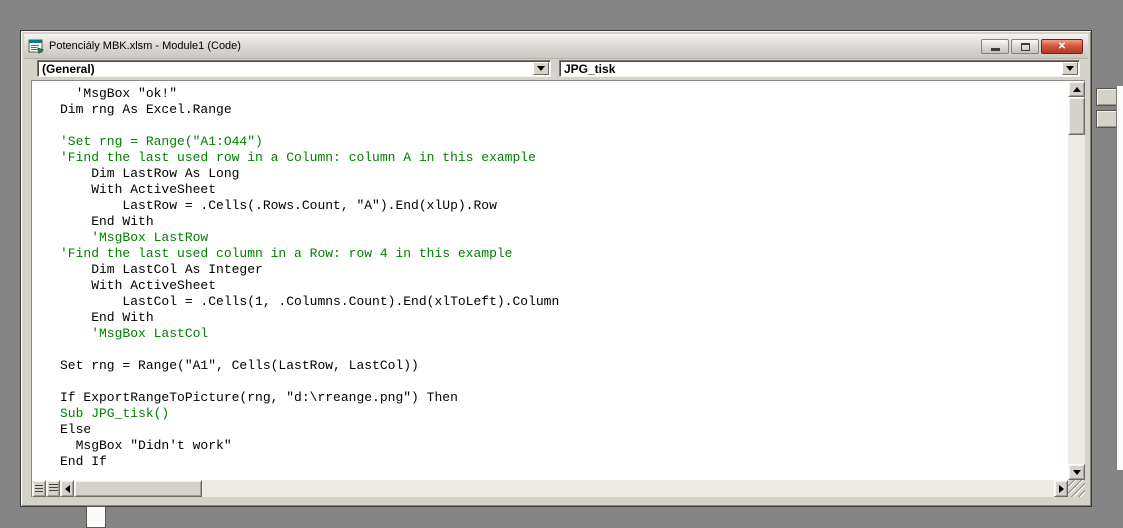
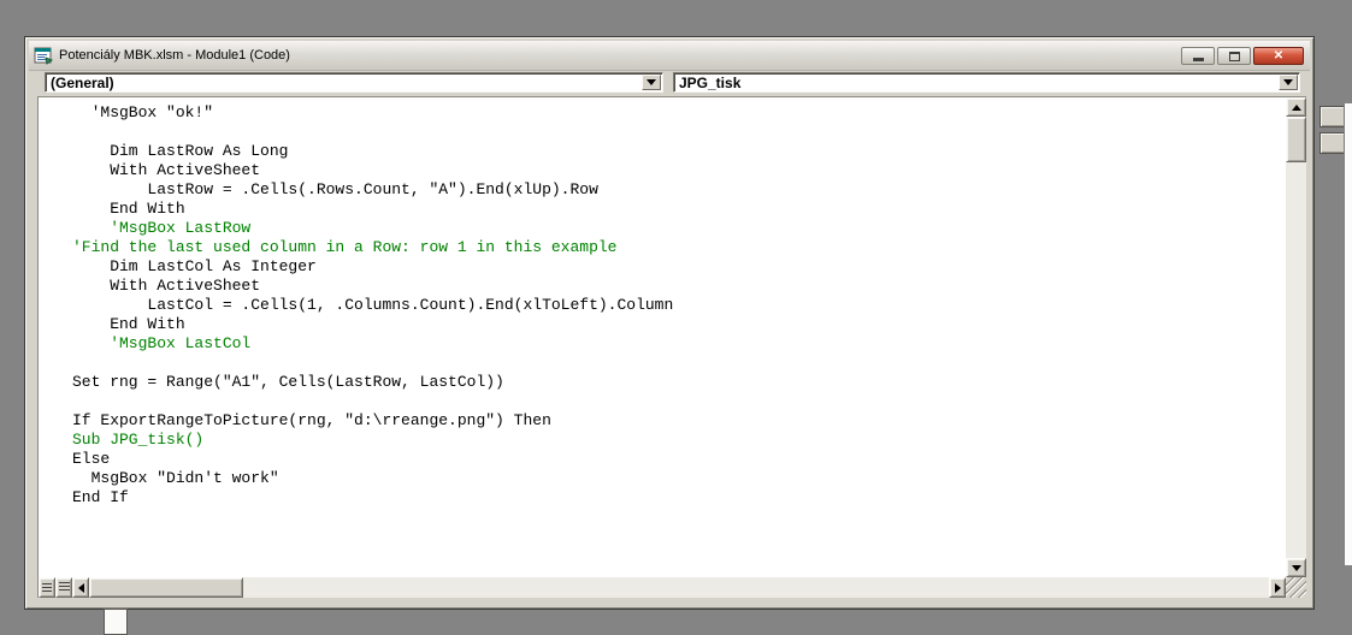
  Potenciály MBK.xlsm - Module1 (Code)
  ✕
  (General)
  JPG_tisk
  'MsgBox "ok!"
- Dim rng As Excel.Range
- 'Set rng = Range("A1:O44")
- 'Find the last used row in a Column: column A in this example
  Dim LastRow As Long
  With ActiveSheet
  LastRow = .Cells(.Rows.Count, "A").End(xlUp).Row
  End With
  'MsgBox LastRow
- 'Find the last used column in a Row: row 4 in this example
+ 'Find the last used column in a Row: row 1 in this example
  Dim LastCol As Integer
  With ActiveSheet
  LastCol = .Cells(1, .Columns.Count).End(xlToLeft).Column
  End With
  'MsgBox LastCol
  Set rng = Range("A1", Cells(LastRow, LastCol))
  If ExportRangeToPicture(rng, "d:\rreange.png") Then
  Sub JPG_tisk()
  Else
  MsgBox "Didn't work"
  End If
